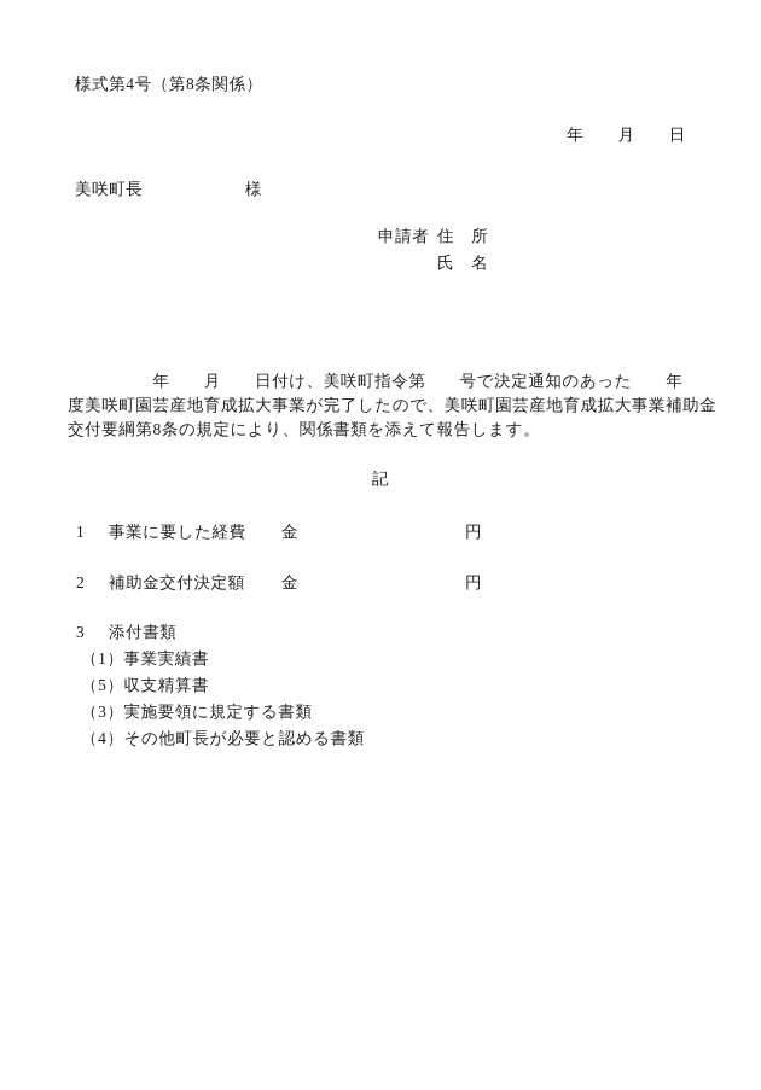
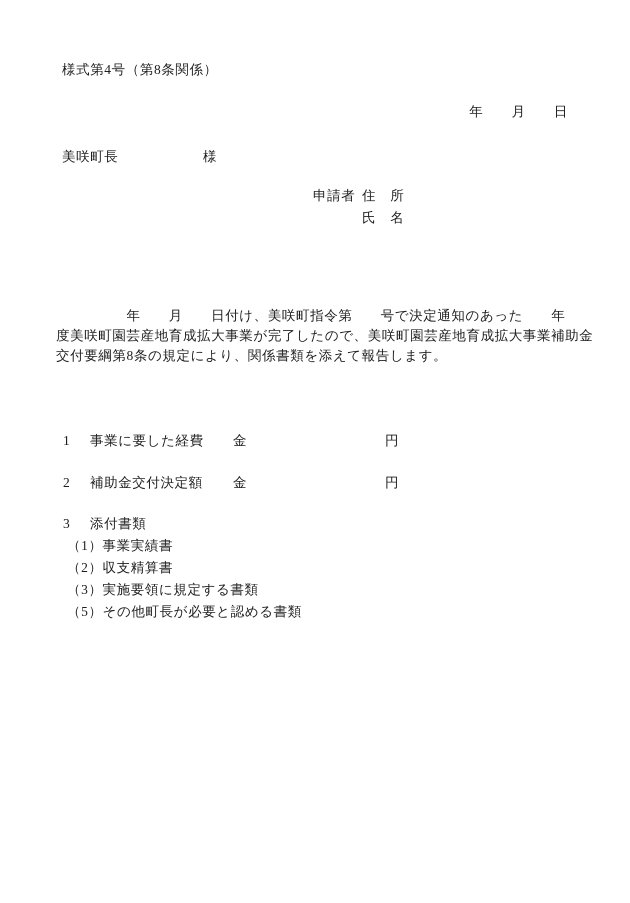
  様式第4号（第8条関係）
  年 月 日
  美咲町長
  様
  申請者
  住 所
  氏 名
  年 月 日付け、美咲町指令第 号で決定通知のあった 年
  度美咲町園芸産地育成拡大事業が完了したので、美咲町園芸産地育成拡大事業補助金
  交付要綱第8条の規定により、関係書類を添えて報告します。
- 記
  1
  事業に要した経費
  金
  円
  2
  補助金交付決定額
  金
  円
  3
  添付書類
  （1）事業実績書
- （5）収支精算書
+ （2）収支精算書
  （3）実施要領に規定する書類
- （4）その他町長が必要と認める書類
+ （5）その他町長が必要と認める書類
